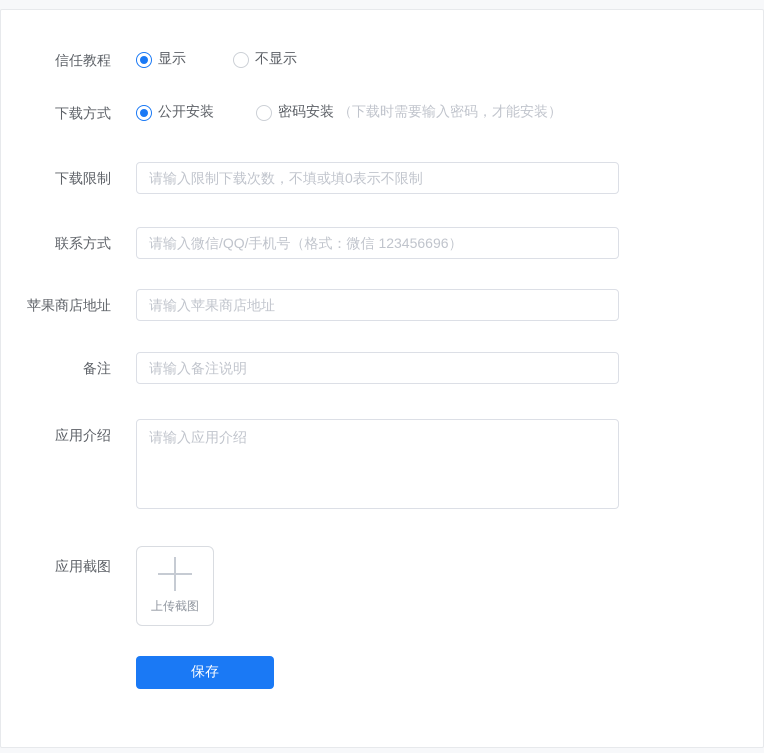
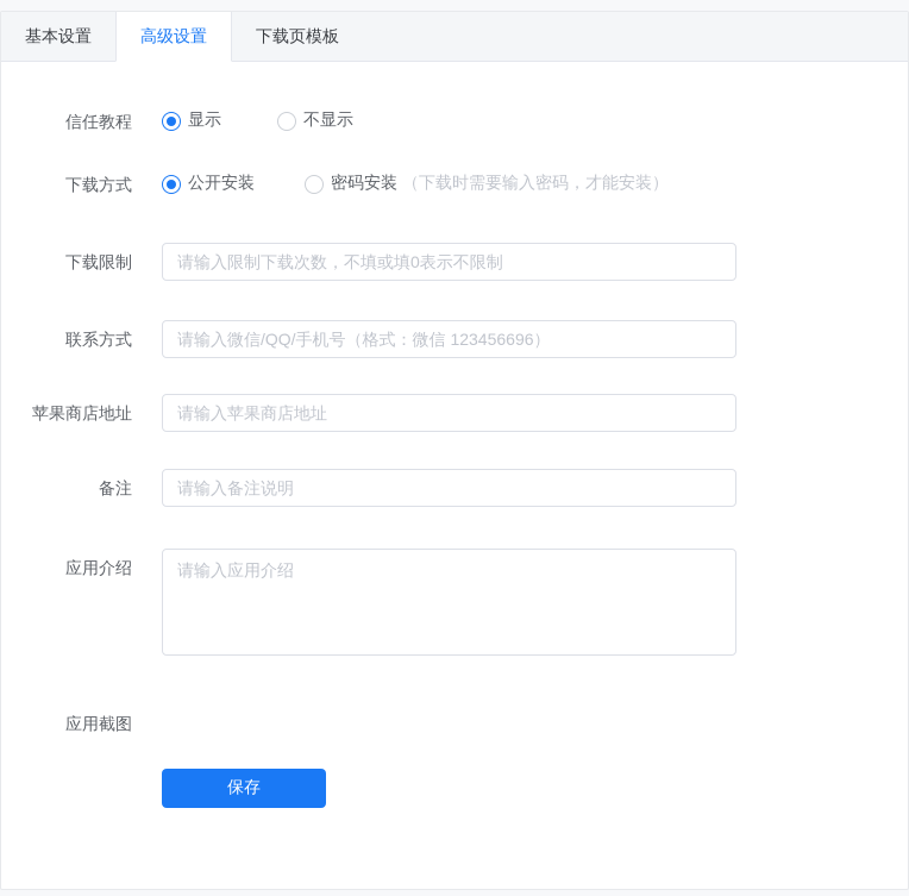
+ 基本设置
+ 高级设置
+ 下载页模板
  信任教程
  显示
  不显示
  下载方式
  公开安装
  密码安装
  （下载时需要输入密码，才能安装）
  下载限制
  请输入限制下载次数，不填或填0表示不限制
  联系方式
  请输入微信/QQ/手机号（格式：微信 123456696）
  苹果商店地址
  请输入苹果商店地址
  备注
  请输入备注说明
  应用介绍
  请输入应用介绍
  应用截图
- 上传截图
  保存
